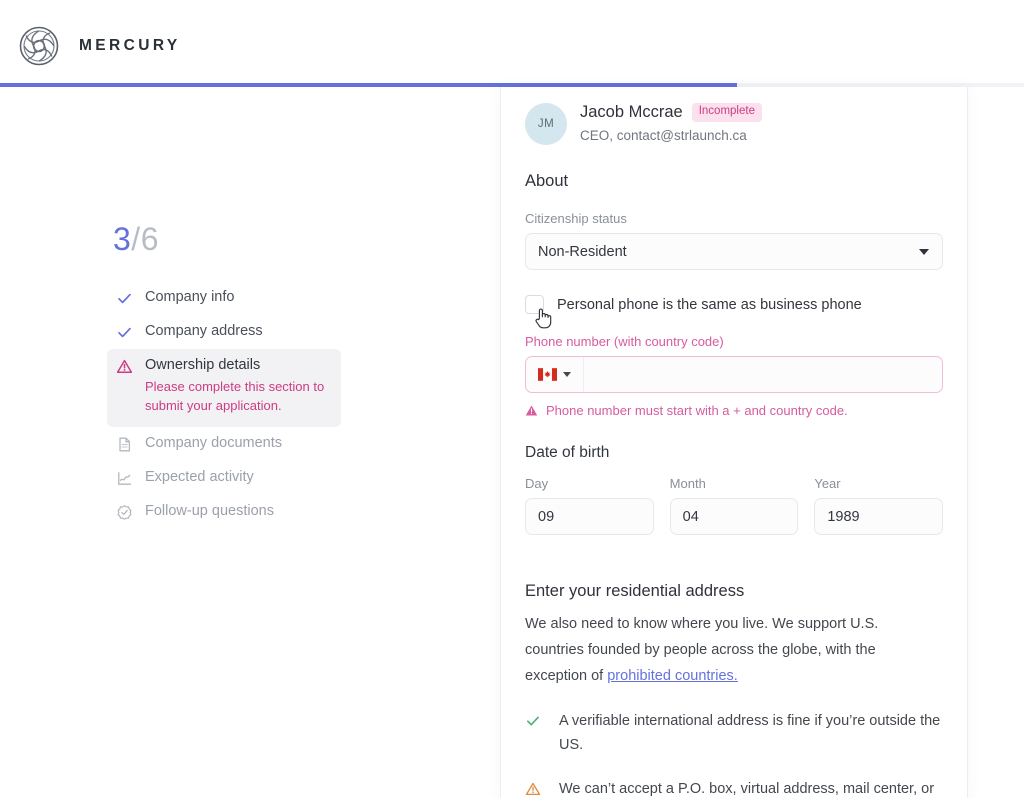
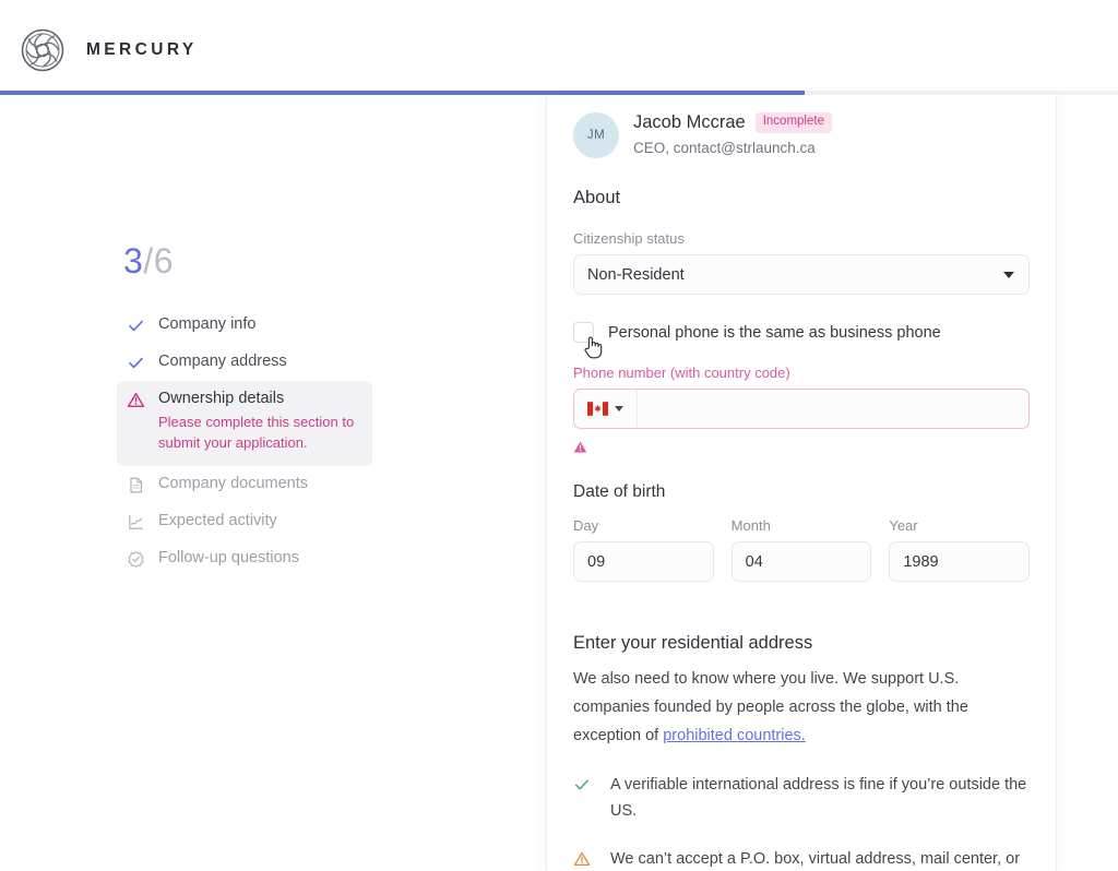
  MERCURY
  3/6
  Company info
  Company address
  Ownership details
  Please complete this section to submit your application.
  Company documents
  Expected activity
  Follow-up questions
  JM
  Jacob Mccrae
  Incomplete
  CEO, contact@strlaunch.ca
  About
  Citizenship status
  Non-Resident
  Personal phone is the same as business phone
  Phone number (with country code)
- Phone number must start with a + and country code.
  Date of birth
  Day
  09
  Month
  04
  Year
  1989
  Enter your residential address
- We also need to know where you live. We support U.S. countries founded by people across the globe, with the exception of prohibited countries.
+ We also need to know where you live. We support U.S. companies founded by people across the globe, with the exception of prohibited countries.
  A verifiable international address is fine if you’re outside the US.
